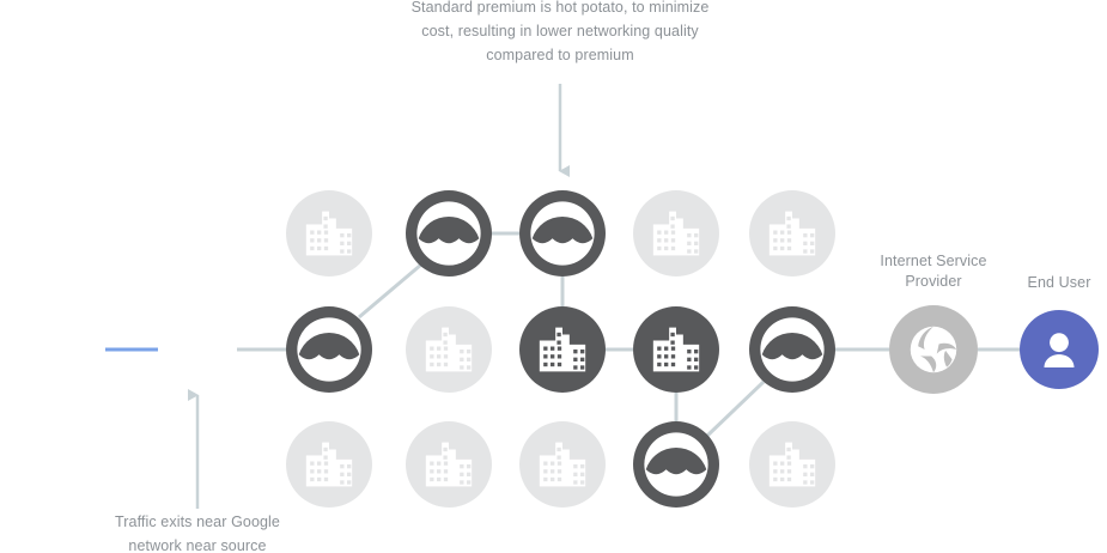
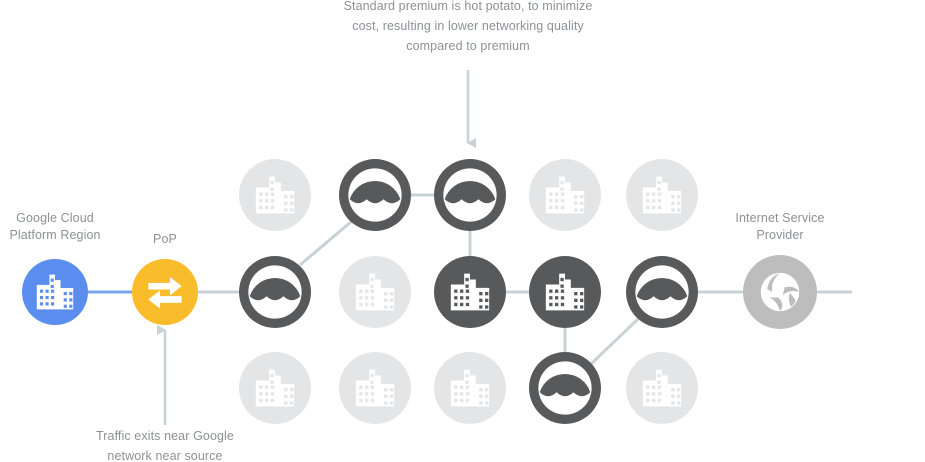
+ Google Cloud Platform Region
+ PoP
  Internet Service Provider
- End User
  Standard premium is hot potato, to minimize cost, resulting in lower networking quality compared to premium
  Traffic exits near Google network near source
